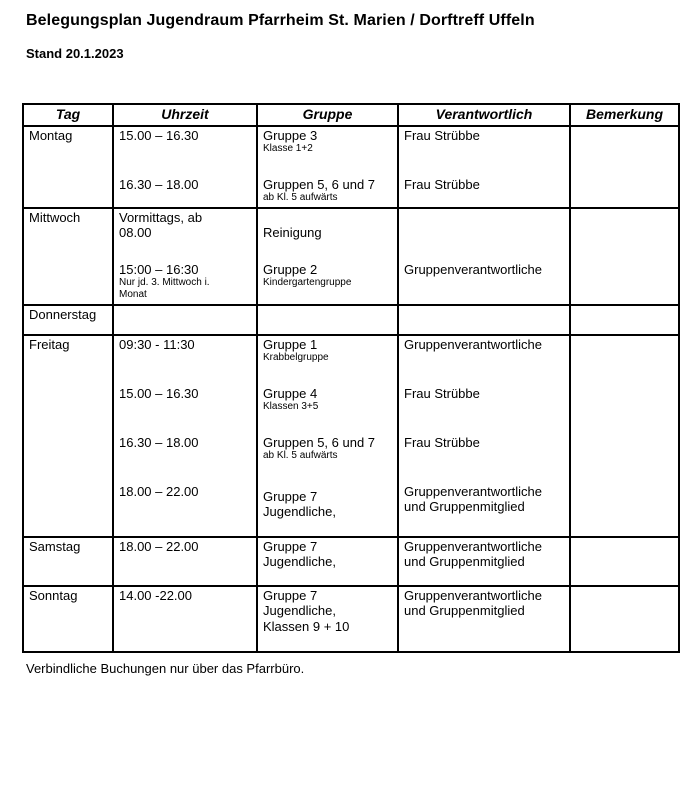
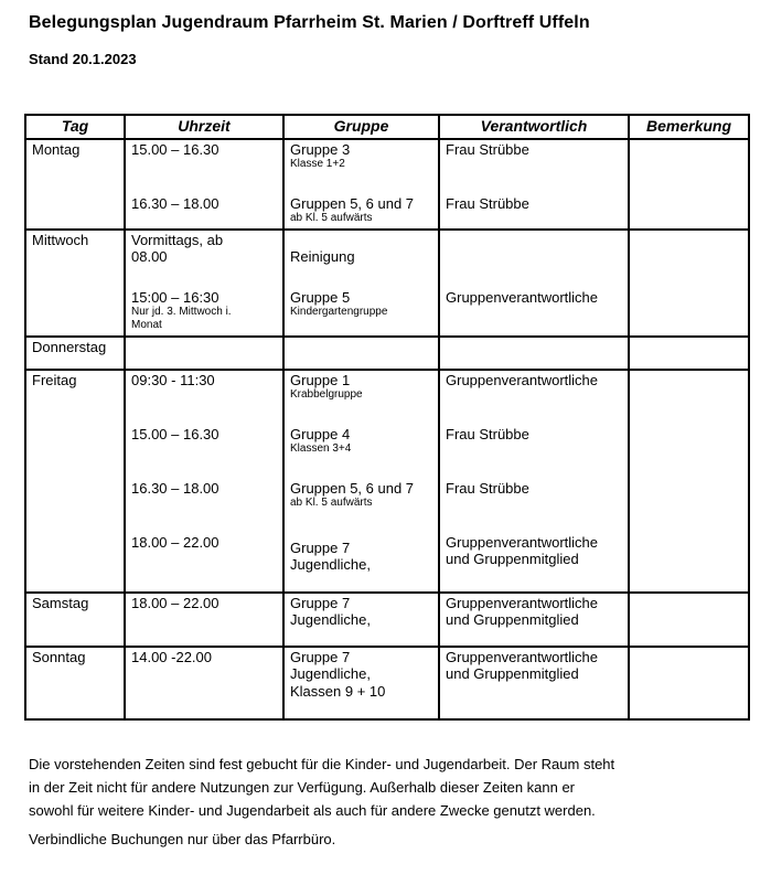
  Belegungsplan Jugendraum Pfarrheim St. Marien / Dorftreff Uffeln
  Stand 20.1.2023
  Tag	Uhrzeit	Gruppe	Verantwortlich	Bemerkung
  Montag	15.00 – 16.3016.30 – 18.00	Gruppe 3Klasse 1+2Gruppen 5, 6 und 7ab Kl. 5 aufwärts	Frau StrübbeFrau Strübbe
- Mittwoch	Vormittags, ab 08.0015:00 – 16:30Nur jd. 3. Mittwoch i. Monat	ReinigungGruppe 2Kindergartengruppe	Gruppenverantwortliche
+ Mittwoch	Vormittags, ab 08.0015:00 – 16:30Nur jd. 3. Mittwoch i. Monat	ReinigungGruppe 5Kindergartengruppe	Gruppenverantwortliche
  Donnerstag
- Freitag	09:30 - 11:3015.00 – 16.3016.30 – 18.0018.00 – 22.00	Gruppe 1KrabbelgruppeGruppe 4Klassen 3+5Gruppen 5, 6 und 7ab Kl. 5 aufwärtsGruppe 7 Jugendliche,	GruppenverantwortlicheFrau StrübbeFrau StrübbeGruppenverantwortliche und Gruppenmitglied
+ Freitag	09:30 - 11:3015.00 – 16.3016.30 – 18.0018.00 – 22.00	Gruppe 1KrabbelgruppeGruppe 4Klassen 3+4Gruppen 5, 6 und 7ab Kl. 5 aufwärtsGruppe 7 Jugendliche,	GruppenverantwortlicheFrau StrübbeFrau StrübbeGruppenverantwortliche und Gruppenmitglied
  Samstag	18.00 – 22.00	Gruppe 7 Jugendliche,	Gruppenverantwortliche und Gruppenmitglied
  Sonntag	14.00 -22.00	Gruppe 7 Jugendliche, Klassen 9 + 10	Gruppenverantwortliche und Gruppenmitglied
+ Die vorstehenden Zeiten sind fest gebucht für die Kinder- und Jugendarbeit. Der Raum steht
+ in der Zeit nicht für andere Nutzungen zur Verfügung. Außerhalb dieser Zeiten kann er
+ sowohl für weitere Kinder- und Jugendarbeit als auch für andere Zwecke genutzt werden.
  Verbindliche Buchungen nur über das Pfarrbüro.
